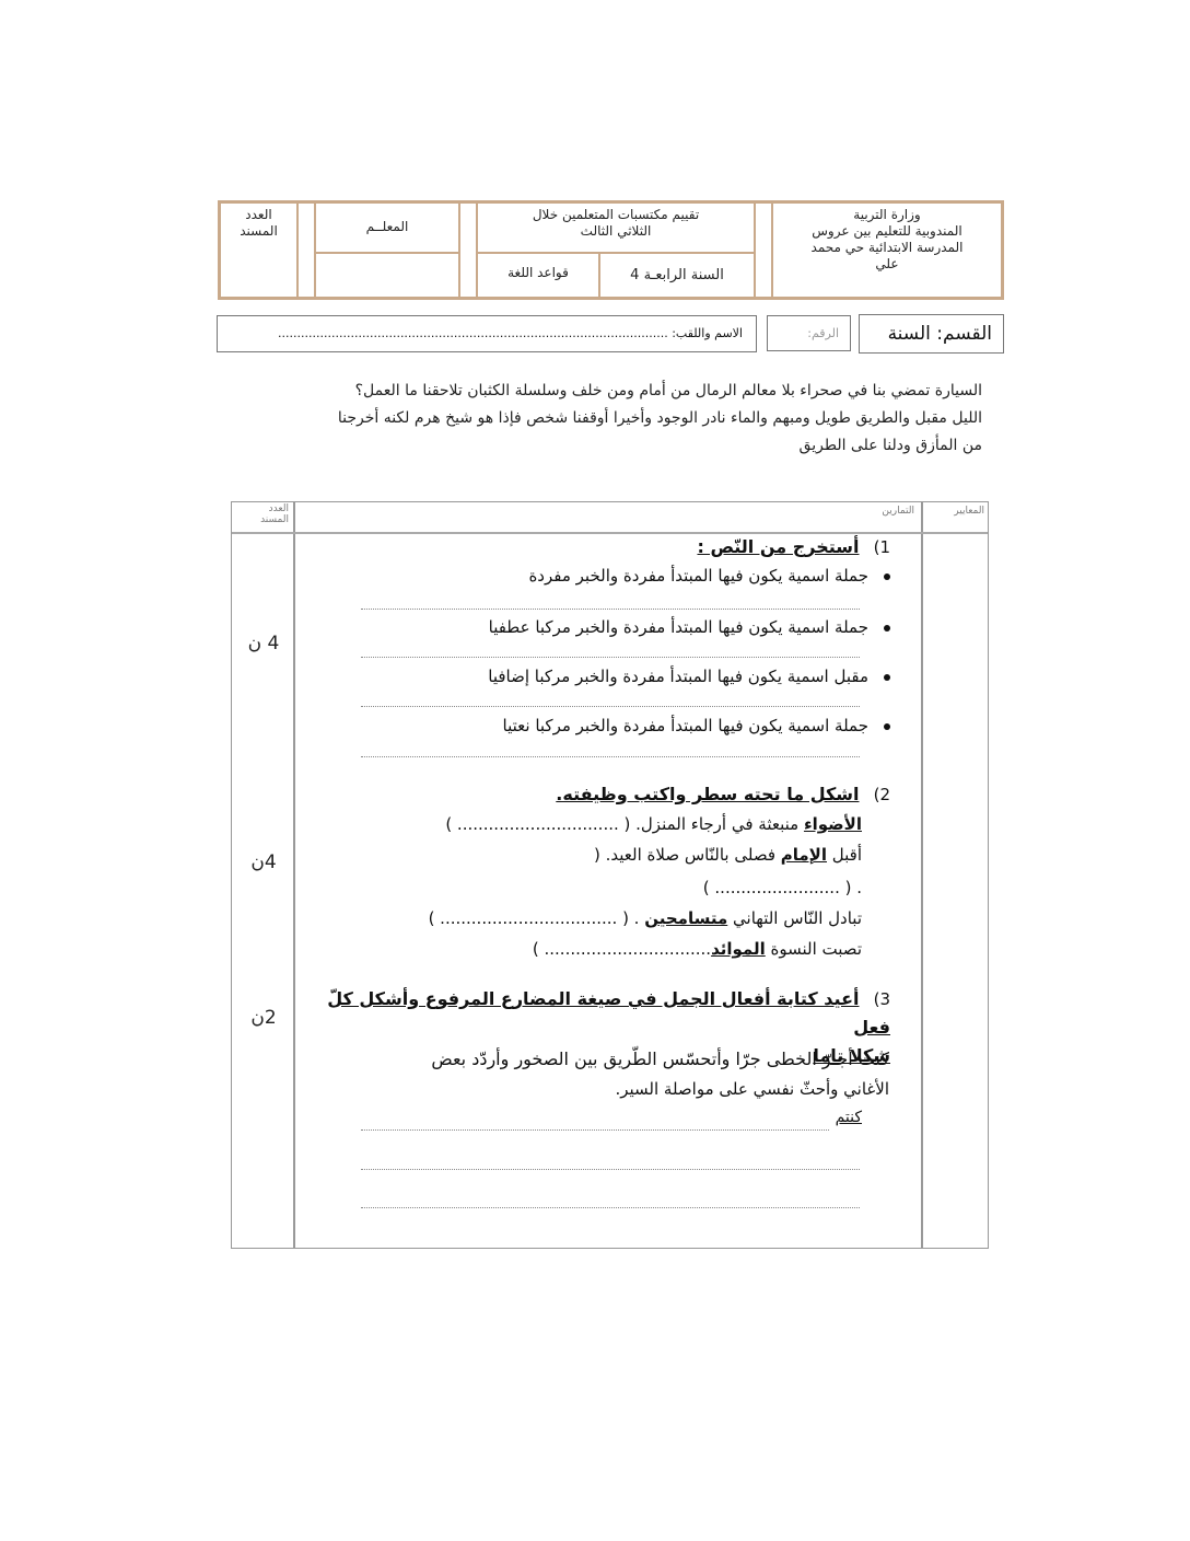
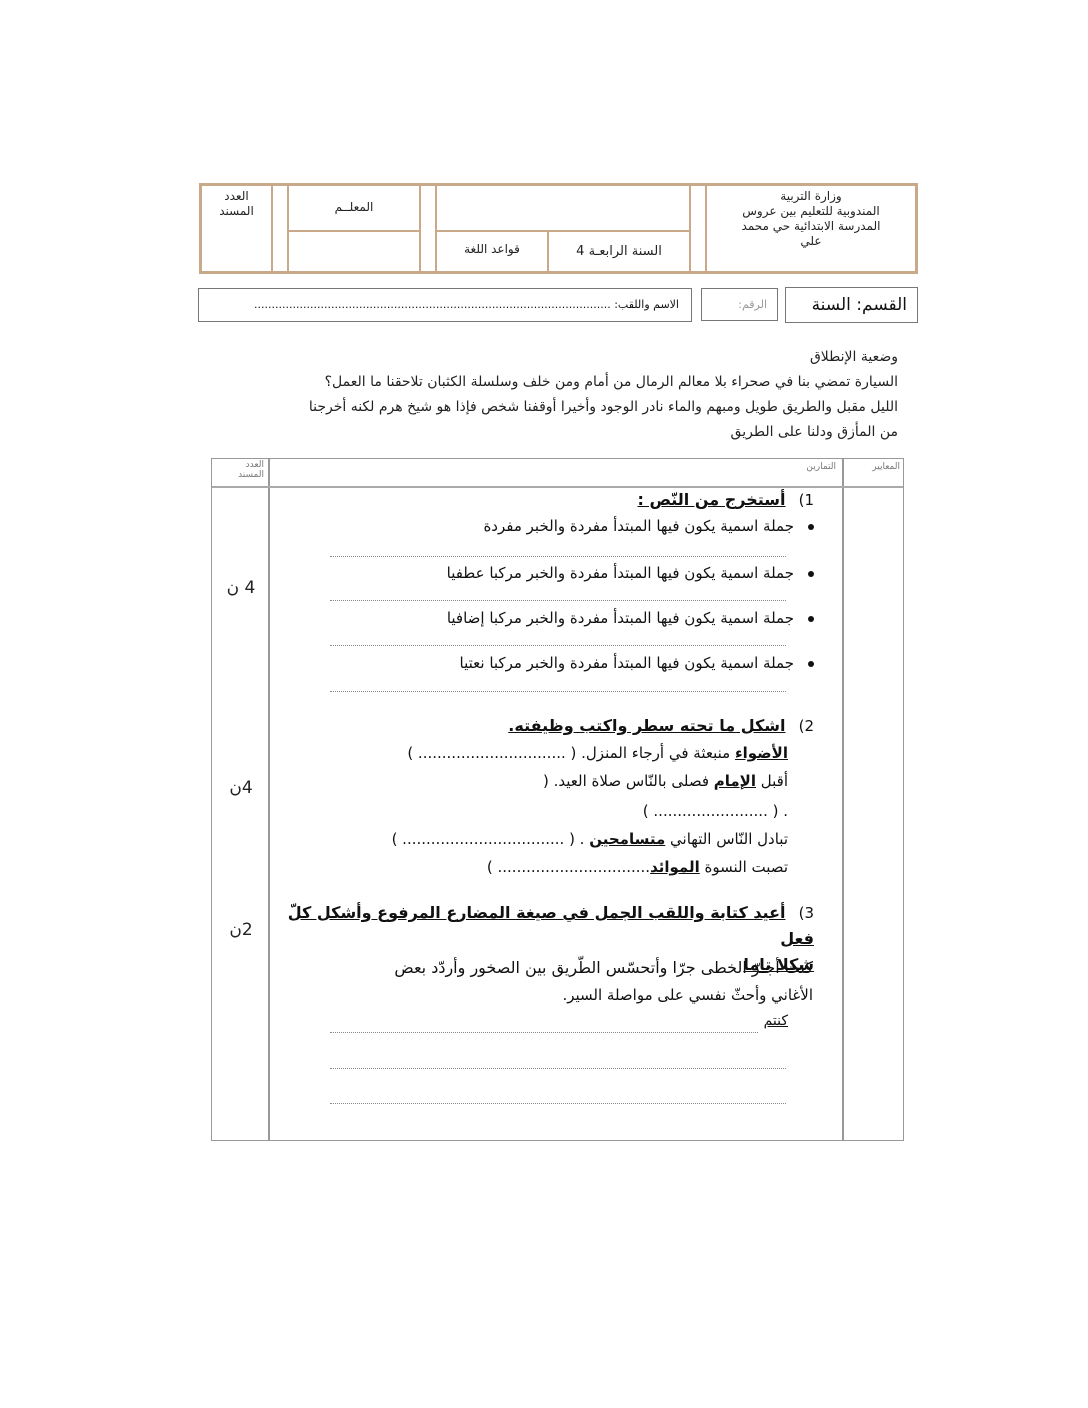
  وزارة التربية
  المندوبية للتعليم بين عروس
  المدرسة الابتدائية حي محمد
  علي
- تقييم مكتسبات المتعلمين خلال
- الثلاثي الثالث
  السنة الرابعـة 4
  قواعد اللغة
  المعلــم
  العدد
  المسند
  القسم: السنة
  الرقم:
  الاسم واللقب: ......................................................................................................
+ وضعية الإنطلاق
  السيارة تمضي بنا في صحراء بلا معالم الرمال من أمام ومن خلف وسلسلة الكثبان تلاحقنا ما العمل؟
  الليل مقبل والطريق طويل ومبهم والماء نادر الوجود وأخيرا أوقفنا شخص فإذا هو شيخ هرم لكنه أخرجنا
  من المأزق ودلنا على الطريق
  المعايير
  التمارين
  العدد
  المسند
  4 ن
  4ن
  2ن
  1) أستخرج من النّص :
  جملة اسمية يكون فيها المبتدأ مفردة والخبر مفردة
  جملة اسمية يكون فيها المبتدأ مفردة والخبر مركبا عطفيا
- مقبل اسمية يكون فيها المبتدأ مفردة والخبر مركبا إضافيا
+ جملة اسمية يكون فيها المبتدأ مفردة والخبر مركبا إضافيا
  جملة اسمية يكون فيها المبتدأ مفردة والخبر مركبا نعتيا
  2) اشكل ما تحته سطر واكتب وظيفته.
  الأضواء منبعثة في أرجاء المنزل. ( ............................... )
  أقبل الإمام فصلى بالنّاس صلاة العيد. (
  . ( ........................ )
  تبادل النّاس التهاني متسامحين . ( .................................. )
  تصبت النسوة الموائد................................ )
- 3) أعيد كتابة أفعال الجمل في صيغة المضارع المرفوع وأشكل كلّ فعل
+ 3) أعيد كتابة واللقب الجمل في صيغة المضارع المرفوع وأشكل كلّ فعل
  شكلا تاما
  كنت أجـرّ الخطى جرّا وأتحسّس الطّريق بين الصخور وأردّد بعض
  الأغاني وأحثّ نفسي على مواصلة السير.
  كنتم
